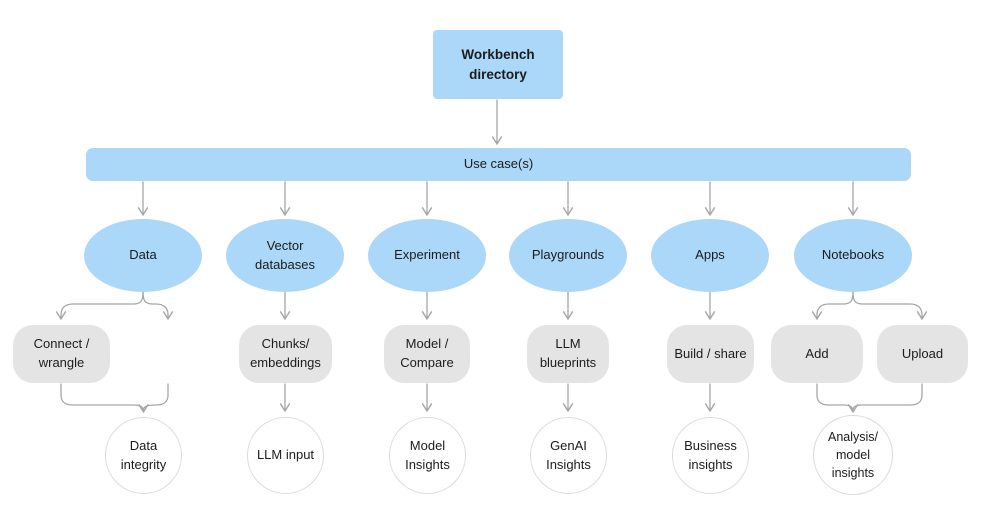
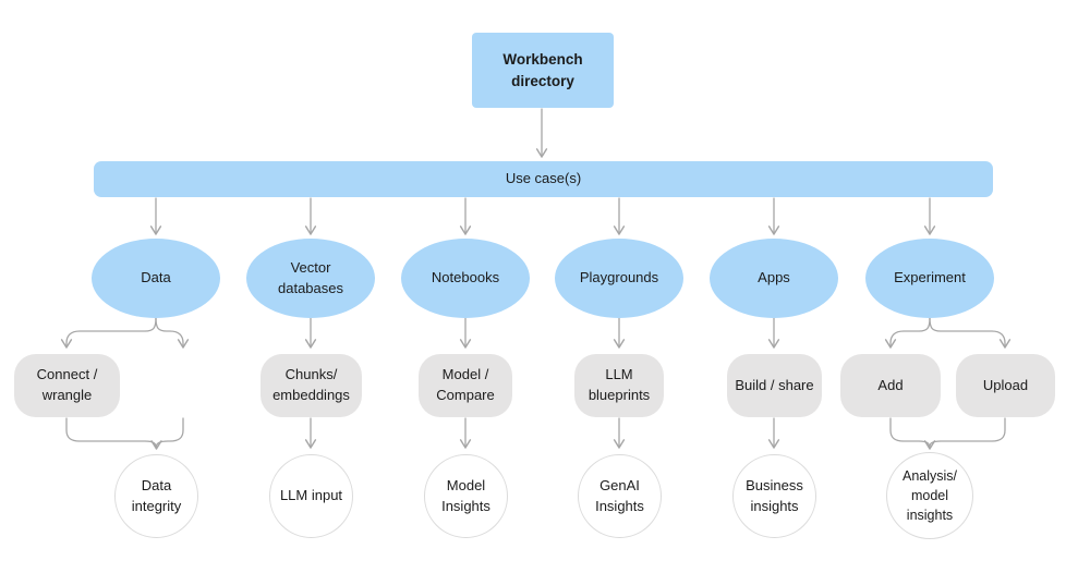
  Workbench directory
  Use case(s)
  Data
  Vector
  databases
- Experiment
+ Notebooks
  Playgrounds
  Apps
- Notebooks
+ Experiment
  Connect /
  wrangle
  Chunks/
  embeddings
  Model /
  Compare
  LLM
  blueprints
  Build / share
  Add
  Upload
  Data
  integrity
  LLM input
  Model
  Insights
  GenAI
  Insights
  Business
  insights
  Analysis/
  model
  insights
